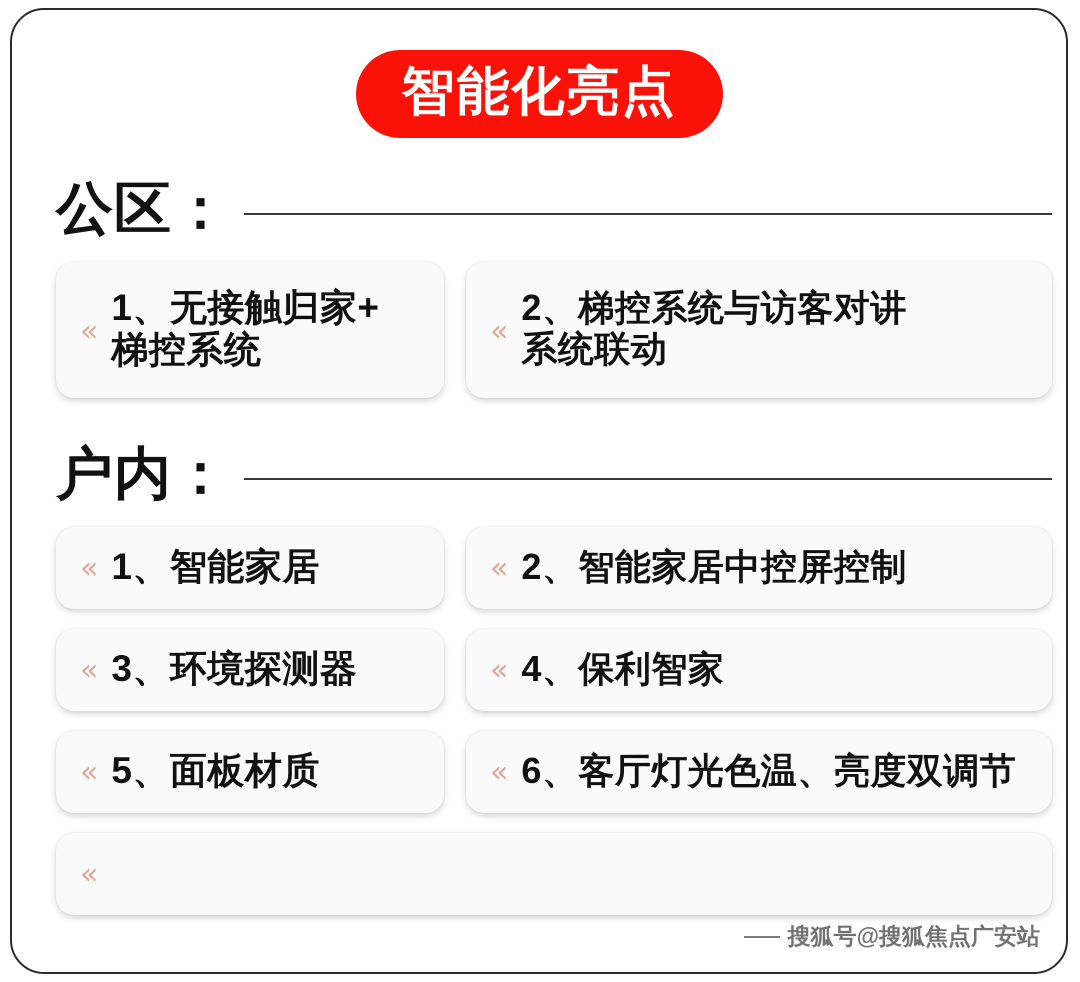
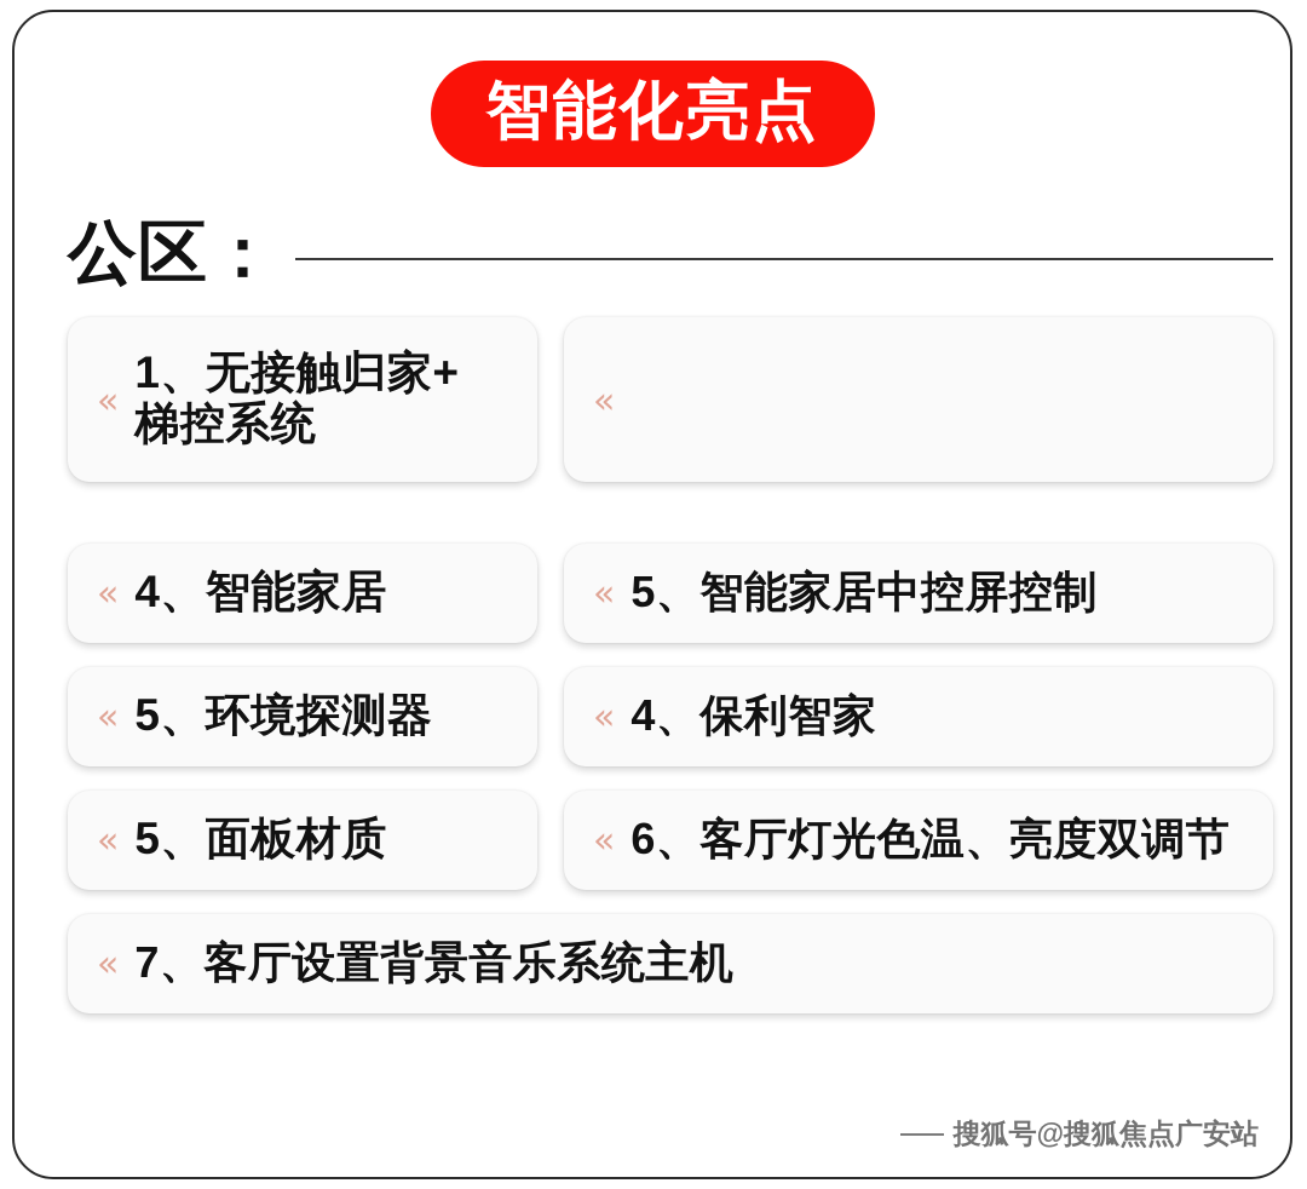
  智能化亮点
  公区：
  «
  1、无接触归家+
  梯控系统
  «
- 2、梯控系统与访客对讲
- 系统联动
- 户内：
  «
- 1、智能家居
+ 4、智能家居
  «
- 2、智能家居中控屏控制
+ 5、智能家居中控屏控制
  «
- 3、环境探测器
+ 5、环境探测器
  «
  4、保利智家
  «
  5、面板材质
  «
  6、客厅灯光色温、亮度双调节
  «
+ 7、客厅设置背景音乐系统主机
  搜狐号@搜狐焦点广安站
